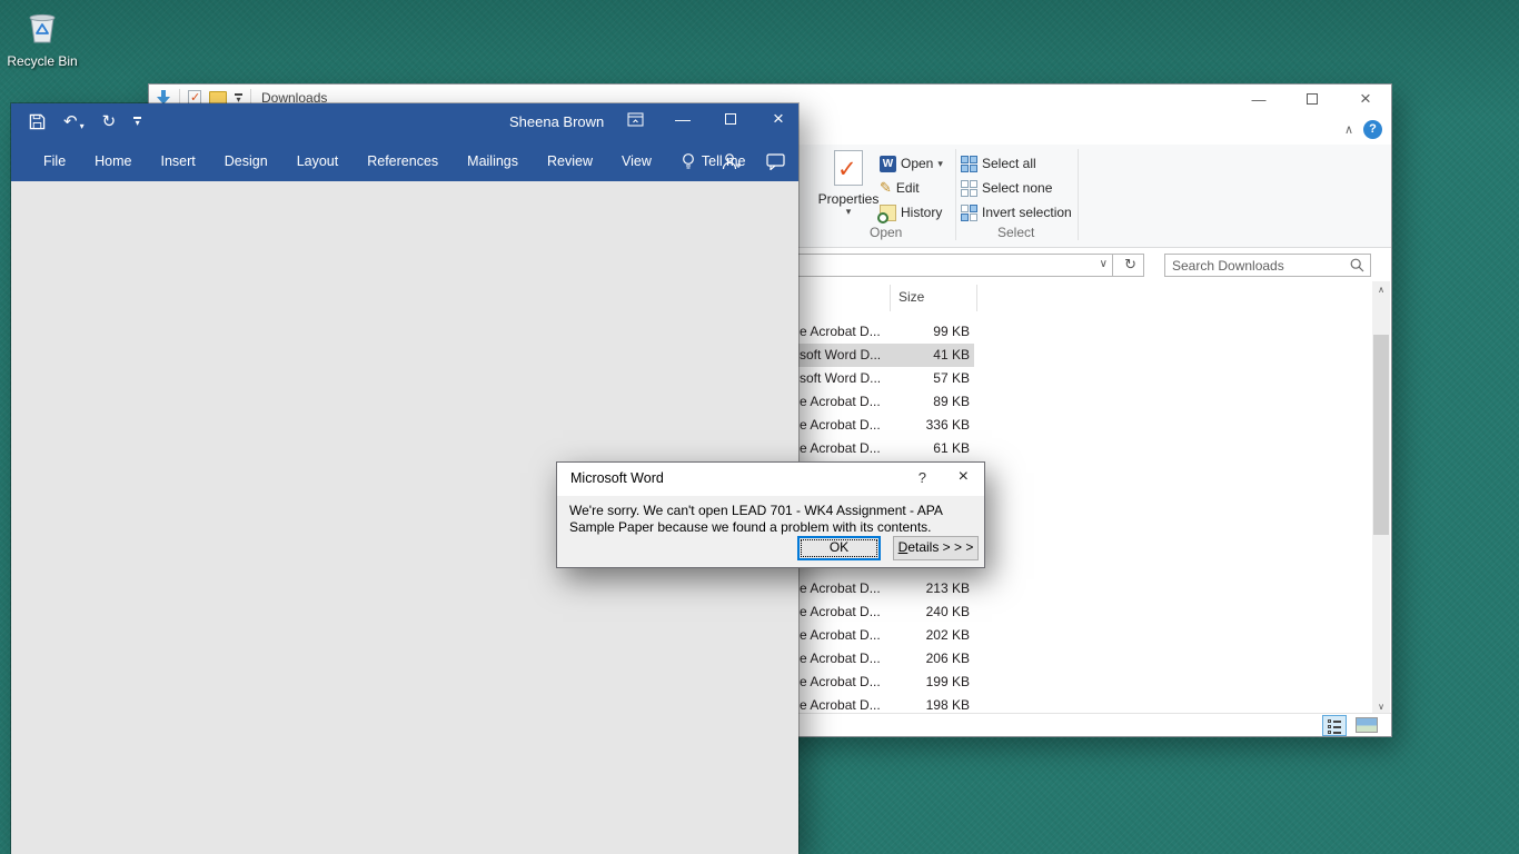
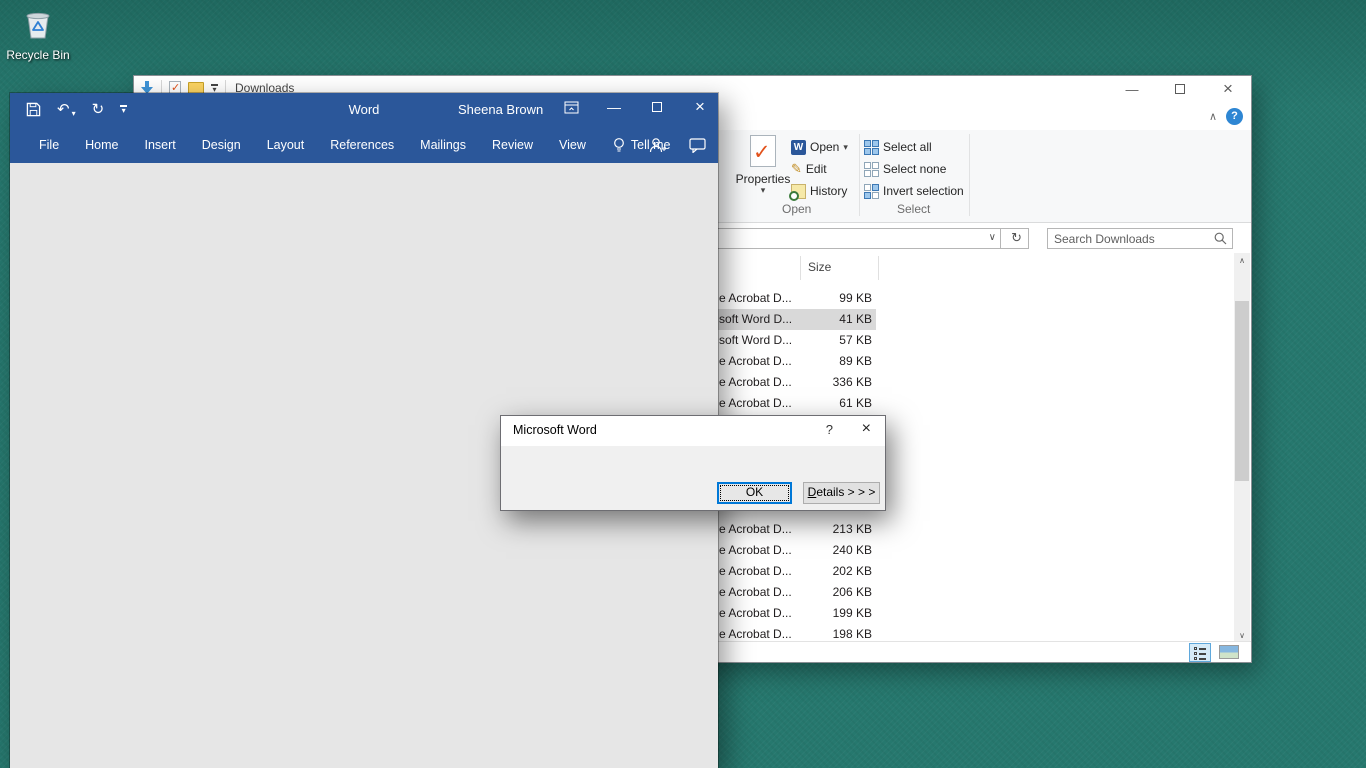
  Recycle Bin
  ✓
  ▾
  Downloads
  —
  ×
  ∧
  ?
  ✓
  Properties
  ▾
  W
  Open
  ▾
  ✎
  Edit
  History
  Open
  Select all
  Select none
  Invert selection
  Select
  ∨
  ↻
  Search Downloads
  Size
  e Acrobat D...
  99 KB
  soft Word D...
  41 KB
  soft Word D...
  57 KB
  e Acrobat D...
  89 KB
  e Acrobat D...
  336 KB
  e Acrobat D...
  61 KB
  e Acrobat D...
  213 KB
  e Acrobat D...
  240 KB
  e Acrobat D...
  202 KB
  e Acrobat D...
  206 KB
  e Acrobat D...
  199 KB
  e Acrobat D...
  198 KB
  ∧
  ∨
  ↶
  ▾
  ↻
  ▾
+ Word
  Sheena Brown
  —
  ×
  File
  Home
  Insert
  Design
  Layout
  References
  Mailings
  Review
  View
  Telle
  Microsoft Word
  ?
  ×
- We're sorry. We can't open LEAD 701 - WK4 Assignment - APA Sample Paper because we found a problem with its contents.
  OK
  Details > > >
